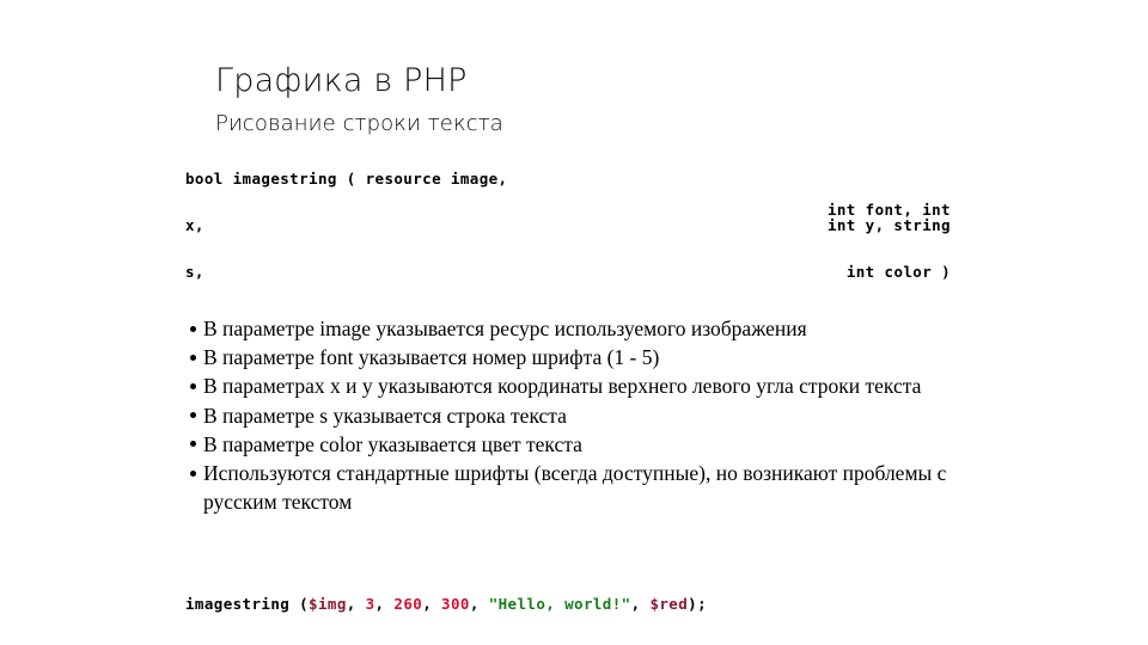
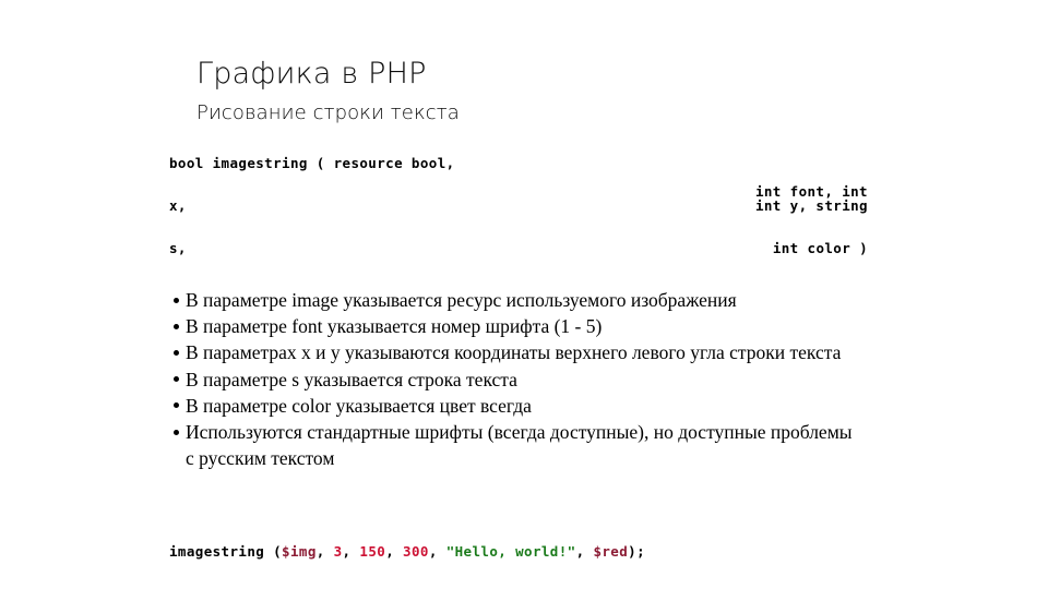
  Графика в PHP
  Рисование строки текста
- bool imagestring ( resource image,
+ bool imagestring ( resource bool,
  int font, int
  x,
  int y, string
  s,
  int color )
  В параметре image указывается ресурс используемого изображения
  В параметре font указывается номер шрифта (1 - 5)
  В параметрах x и y указываются координаты верхнего левого угла строки текста
  В параметре s указывается строка текста
- В параметре color указывается цвет текста
+ В параметре color указывается цвет всегда
- Используются стандартные шрифты (всегда доступные), но возникают проблемы с русским текстом
+ Используются стандартные шрифты (всегда доступные), но доступные проблемы с русским текстом
- imagestring ($img, 3, 260, 300, "Hello, world!", $red);
+ imagestring ($img, 3, 150, 300, "Hello, world!", $red);
